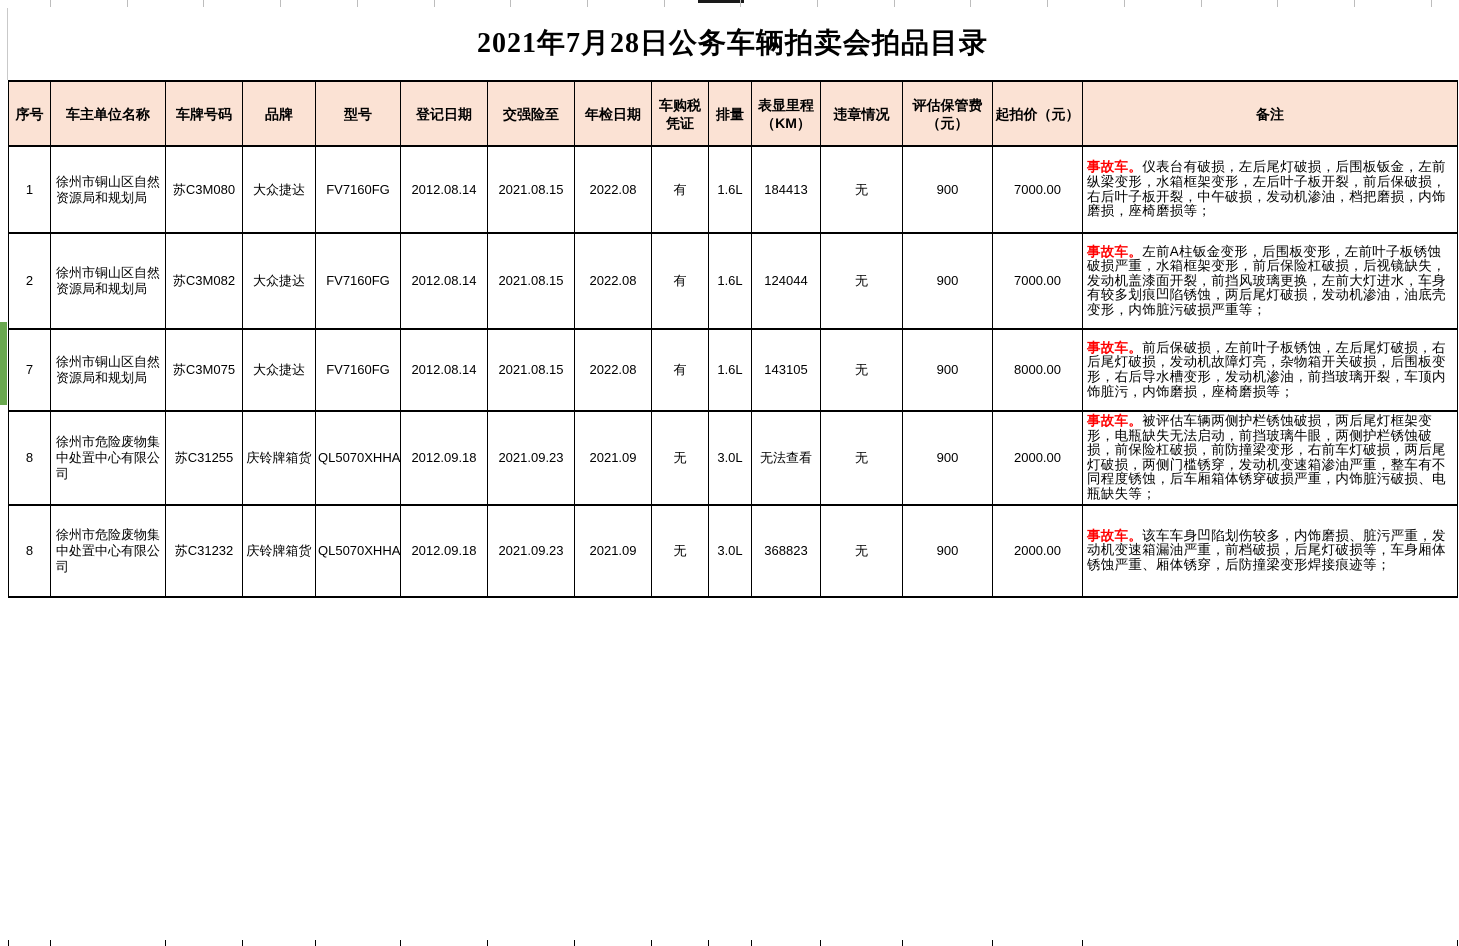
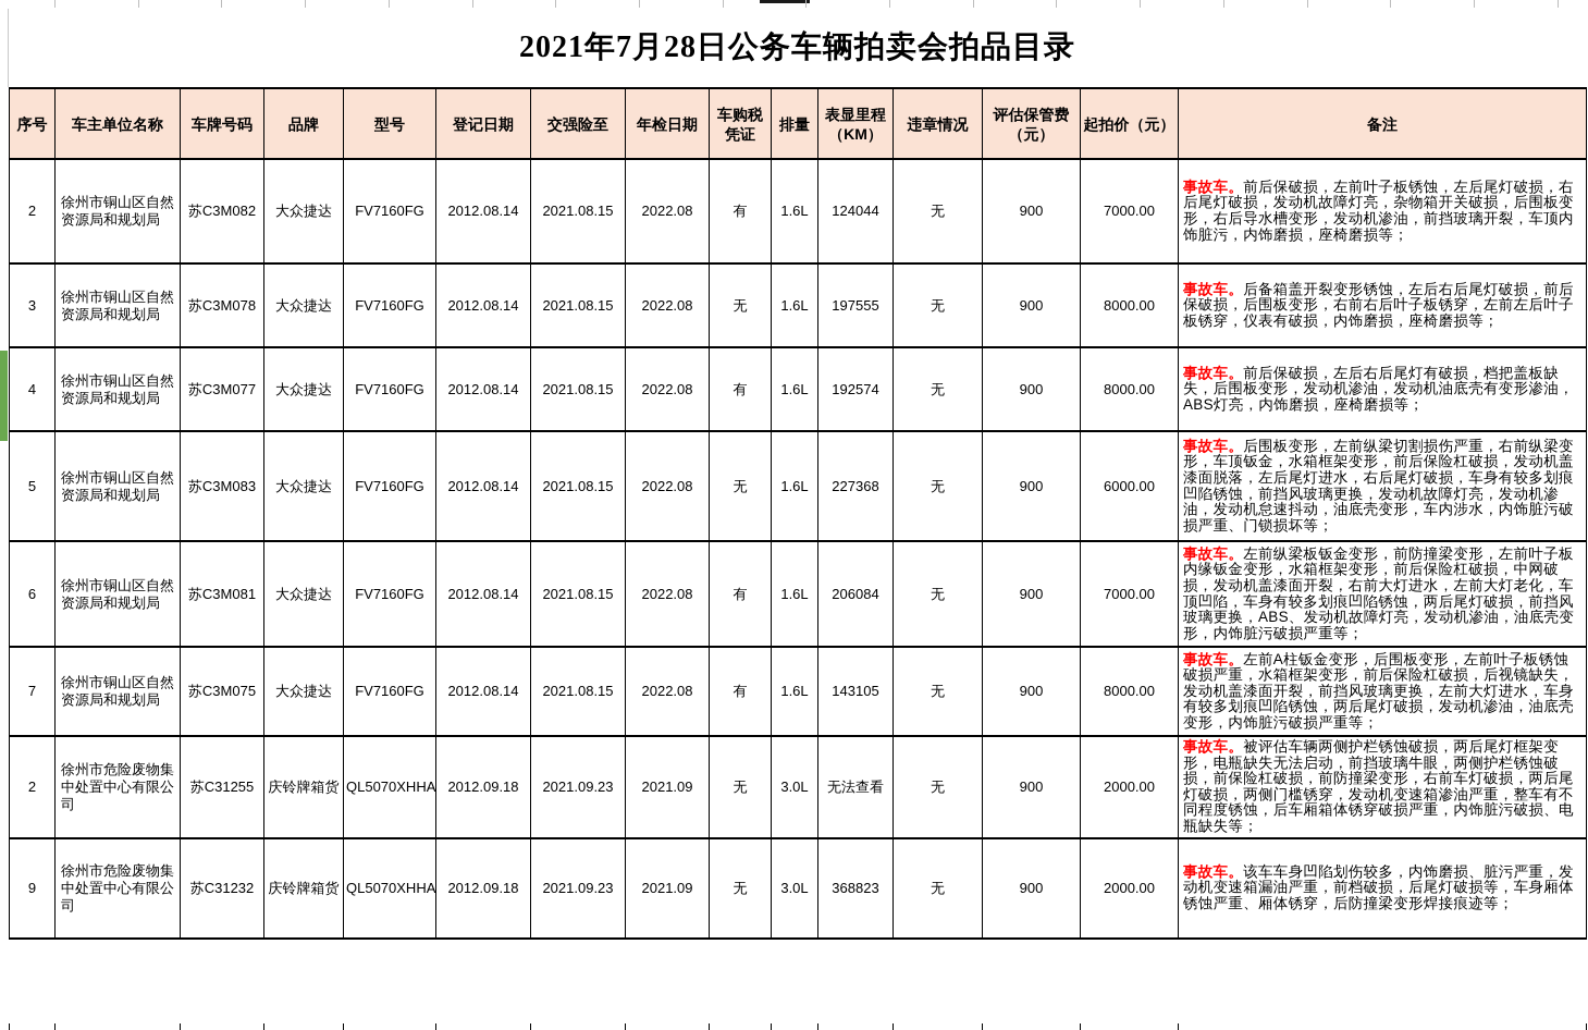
  2021年7月28日公务车辆拍卖会拍品目录
  序号	车主单位名称	车牌号码	品牌	型号	登记日期	交强险至	年检日期	车购税凭证	排量	表显里程（KM）	违章情况	评估保管费（元）	起拍价（元）	备注
- 1	徐州市铜山区自然资源局和规划局	苏C3M080	大众捷达	FV7160FG	2012.08.14	2021.08.15	2022.08	有	1.6L	184413	无	900	7000.00	事故车。仪表台有破损，左后尾灯破损，后围板钣金，左前纵梁变形，水箱框架变形，左后叶子板开裂，前后保破损，右后叶子板开裂，中午破损，发动机渗油，档把磨损，内饰磨损，座椅磨损等；
- 2	徐州市铜山区自然资源局和规划局	苏C3M082	大众捷达	FV7160FG	2012.08.14	2021.08.15	2022.08	有	1.6L	124044	无	900	7000.00	事故车。左前A柱钣金变形，后围板变形，左前叶子板锈蚀破损严重，水箱框架变形，前后保险杠破损，后视镜缺失，发动机盖漆面开裂，前挡风玻璃更换，左前大灯进水，车身有较多划痕凹陷锈蚀，两后尾灯破损，发动机渗油，油底壳变形，内饰脏污破损严重等；
+ 2	徐州市铜山区自然资源局和规划局	苏C3M082	大众捷达	FV7160FG	2012.08.14	2021.08.15	2022.08	有	1.6L	124044	无	900	7000.00	事故车。前后保破损，左前叶子板锈蚀，左后尾灯破损，右后尾灯破损，发动机故障灯亮，杂物箱开关破损，后围板变形，右后导水槽变形，发动机渗油，前挡玻璃开裂，车顶内饰脏污，内饰磨损，座椅磨损等；
+ 3	徐州市铜山区自然资源局和规划局	苏C3M078	大众捷达	FV7160FG	2012.08.14	2021.08.15	2022.08	无	1.6L	197555	无	900	8000.00	事故车。后备箱盖开裂变形锈蚀，左后右后尾灯破损，前后保破损，后围板变形，右前右后叶子板锈穿，左前左后叶子板锈穿，仪表有破损，内饰磨损，座椅磨损等；
+ 4	徐州市铜山区自然资源局和规划局	苏C3M077	大众捷达	FV7160FG	2012.08.14	2021.08.15	2022.08	有	1.6L	192574	无	900	8000.00	事故车。前后保破损，左后右后尾灯有破损，档把盖板缺失，后围板变形，发动机渗油，发动机油底壳有变形渗油，ABS灯亮，内饰磨损，座椅磨损等；
+ 5	徐州市铜山区自然资源局和规划局	苏C3M083	大众捷达	FV7160FG	2012.08.14	2021.08.15	2022.08	无	1.6L	227368	无	900	6000.00	事故车。后围板变形，左前纵梁切割损伤严重，右前纵梁变形，车顶钣金，水箱框架变形，前后保险杠破损，发动机盖漆面脱落，左后尾灯进水，右后尾灯破损，车身有较多划痕凹陷锈蚀，前挡风玻璃更换，发动机故障灯亮，发动机渗油，发动机怠速抖动，油底壳变形，车内涉水，内饰脏污破损严重、门锁损坏等；
+ 6	徐州市铜山区自然资源局和规划局	苏C3M081	大众捷达	FV7160FG	2012.08.14	2021.08.15	2022.08	有	1.6L	206084	无	900	7000.00	事故车。左前纵梁板钣金变形，前防撞梁变形，左前叶子板内缘钣金变形，水箱框架变形，前后保险杠破损，中网破损，发动机盖漆面开裂，右前大灯进水，左前大灯老化，车顶凹陷，车身有较多划痕凹陷锈蚀，两后尾灯破损，前挡风玻璃更换，ABS、发动机故障灯亮，发动机渗油，油底壳变形，内饰脏污破损严重等；
- 7	徐州市铜山区自然资源局和规划局	苏C3M075	大众捷达	FV7160FG	2012.08.14	2021.08.15	2022.08	有	1.6L	143105	无	900	8000.00	事故车。前后保破损，左前叶子板锈蚀，左后尾灯破损，右后尾灯破损，发动机故障灯亮，杂物箱开关破损，后围板变形，右后导水槽变形，发动机渗油，前挡玻璃开裂，车顶内饰脏污，内饰磨损，座椅磨损等；
+ 7	徐州市铜山区自然资源局和规划局	苏C3M075	大众捷达	FV7160FG	2012.08.14	2021.08.15	2022.08	有	1.6L	143105	无	900	8000.00	事故车。左前A柱钣金变形，后围板变形，左前叶子板锈蚀破损严重，水箱框架变形，前后保险杠破损，后视镜缺失，发动机盖漆面开裂，前挡风玻璃更换，左前大灯进水，车身有较多划痕凹陷锈蚀，两后尾灯破损，发动机渗油，油底壳变形，内饰脏污破损严重等；
- 8	徐州市危险废物集中处置中心有限公司	苏C31255	庆铃牌箱货	QL5070XHHA	2012.09.18	2021.09.23	2021.09	无	3.0L	无法查看	无	900	2000.00	事故车。被评估车辆两侧护栏锈蚀破损，两后尾灯框架变形，电瓶缺失无法启动，前挡玻璃牛眼，两侧护栏锈蚀破损，前保险杠破损，前防撞梁变形，右前车灯破损，两后尾灯破损，两侧门槛锈穿，发动机变速箱渗油严重，整车有不同程度锈蚀，后车厢箱体锈穿破损严重，内饰脏污破损、电瓶缺失等；
+ 2	徐州市危险废物集中处置中心有限公司	苏C31255	庆铃牌箱货	QL5070XHHA	2012.09.18	2021.09.23	2021.09	无	3.0L	无法查看	无	900	2000.00	事故车。被评估车辆两侧护栏锈蚀破损，两后尾灯框架变形，电瓶缺失无法启动，前挡玻璃牛眼，两侧护栏锈蚀破损，前保险杠破损，前防撞梁变形，右前车灯破损，两后尾灯破损，两侧门槛锈穿，发动机变速箱渗油严重，整车有不同程度锈蚀，后车厢箱体锈穿破损严重，内饰脏污破损、电瓶缺失等；
- 8	徐州市危险废物集中处置中心有限公司	苏C31232	庆铃牌箱货	QL5070XHHA	2012.09.18	2021.09.23	2021.09	无	3.0L	368823	无	900	2000.00	事故车。该车车身凹陷划伤较多，内饰磨损、脏污严重，发动机变速箱漏油严重，前档破损，后尾灯破损等，车身厢体锈蚀严重、厢体锈穿，后防撞梁变形焊接痕迹等；
+ 9	徐州市危险废物集中处置中心有限公司	苏C31232	庆铃牌箱货	QL5070XHHA	2012.09.18	2021.09.23	2021.09	无	3.0L	368823	无	900	2000.00	事故车。该车车身凹陷划伤较多，内饰磨损、脏污严重，发动机变速箱漏油严重，前档破损，后尾灯破损等，车身厢体锈蚀严重、厢体锈穿，后防撞梁变形焊接痕迹等；
